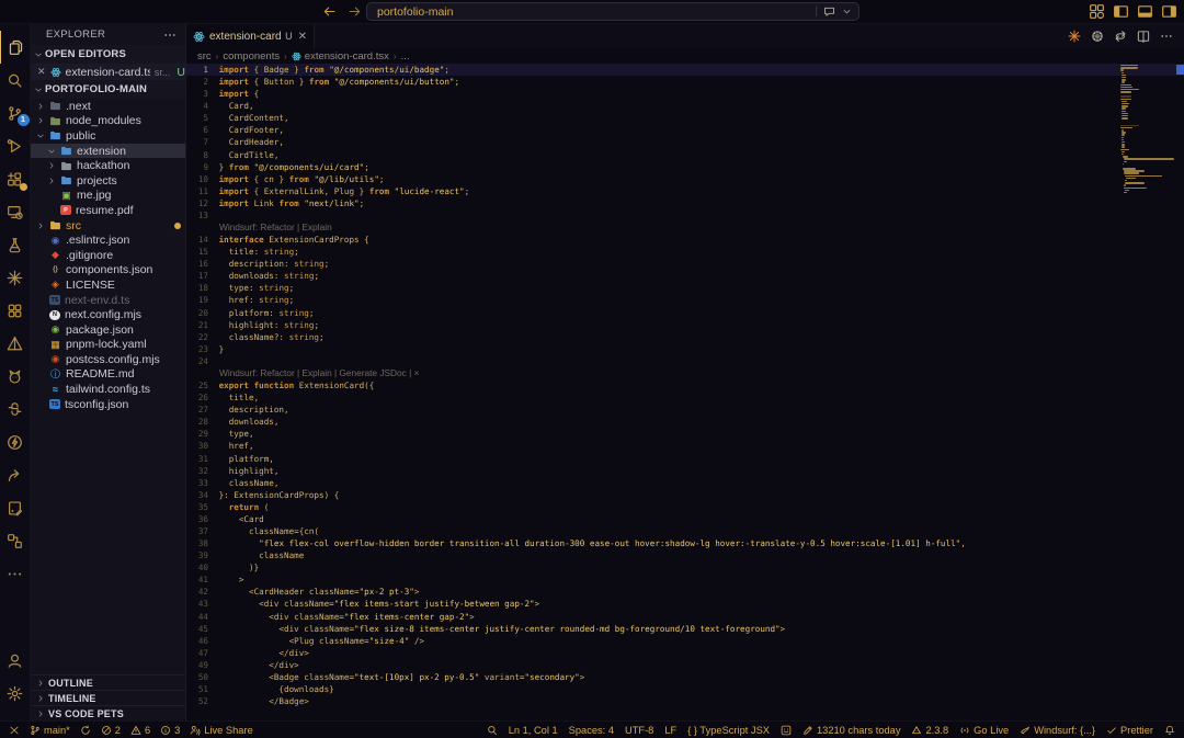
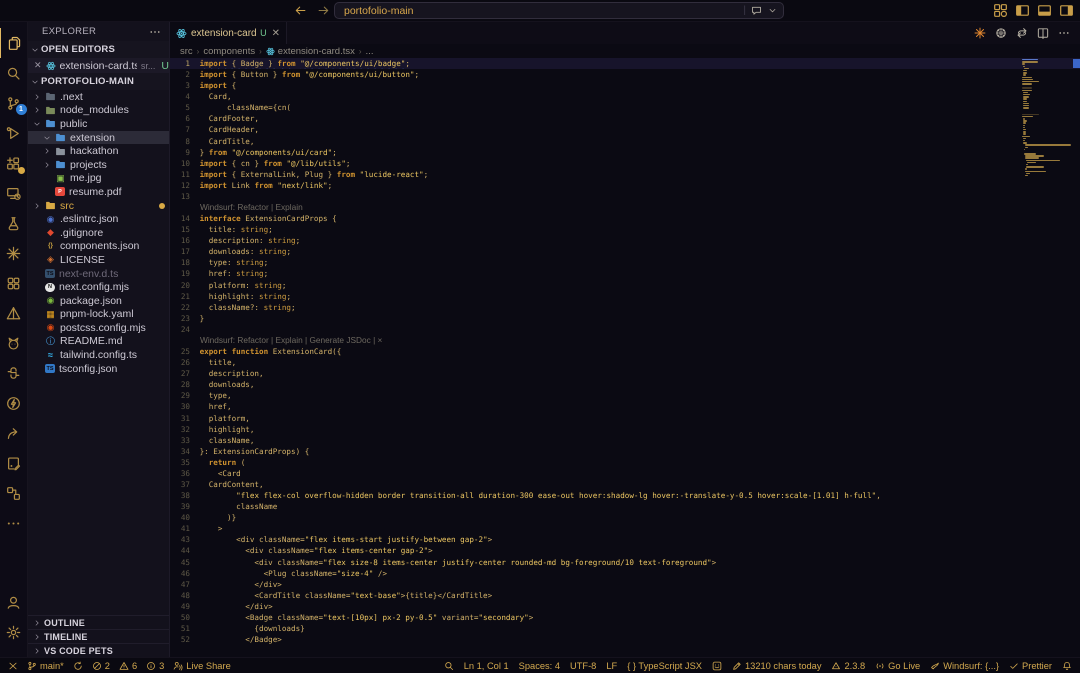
  portofolio-main
  |
  EXPLORER
  OPEN EDITORS
  ✕
  extension-card.ts
  sr...
  U
  PORTOFOLIO-MAIN
  .next
  node_modules
  public
  extension
  hackathon
  projects
  ▣
  me.jpg
  resume.pdf
  src
  ◉
  .eslintrc.json
  ◆
  .gitignore
  components.json
  ◈
  LICENSE
  next-env.d.ts
  next.config.mjs
  ◉
  package.json
  ▦
  pnpm-lock.yaml
  ◉
  postcss.config.mjs
  ⓘ
  README.md
  ≈
  tailwind.config.ts
  tsconfig.json
  OUTLINE
  TIMELINE
  VS CODE PETS
  extension-card
  U
  ✕
  src
  ›
  components
  ›
  extension-card.tsx
  ›
  ...
  1
  import { Badge } from "@/components/ui/badge";
  2
  import { Button } from "@/components/ui/button";
  3
  import {
  4
  Card,
  5
- CardContent,
+ className={cn(
  6
  CardFooter,
  7
  CardHeader,
  8
  CardTitle,
  9
  } from "@/components/ui/card";
  10
  import { cn } from "@/lib/utils";
  11
  import { ExternalLink, Plug } from "lucide-react";
  12
  import Link from "next/link";
  13
  Windsurf: Refactor | Explain
  14
  interface ExtensionCardProps {
  15
  title: string;
  16
  description: string;
  17
  downloads: string;
  18
  type: string;
  19
  href: string;
  20
  platform: string;
  21
  highlight: string;
  22
  className?: string;
  23
  }
  24
  Windsurf: Refactor | Explain | Generate JSDoc | ×
  25
  export function ExtensionCard({
  26
  title,
  27
  description,
  28
  downloads,
  29
  type,
  30
  href,
  31
  platform,
  32
  highlight,
  33
  className,
  34
  }: ExtensionCardProps) {
  35
  return (
  36
  <Card
  37
- className={cn(
+ CardContent,
  38
  "flex flex-col overflow-hidden border transition-all duration-300 ease-out hover:shadow-lg hover:-translate-y-0.5 hover:scale-[1.01] h-full",
  39
  className
  40
  )}
  41
  >
- 42
- <CardHeader className="px-2 pt-3">
  43
  <div className="flex items-start justify-between gap-2">
  44
  <div className="flex items-center gap-2">
  45
  <div className="flex size-8 items-center justify-center rounded-md bg-foreground/10 text-foreground">
  46
  <Plug className="size-4" />
  47
  </div>
+ 48
+ <CardTitle className="text-base">{title}</CardTitle>
  49
  </div>
  50
  <Badge className="text-[10px] px-2 py-0.5" variant="secondary">
  51
  {downloads}
  52
  </Badge>
  main*
  2
  6
  3
  Live Share
  Ln 1, Col 1
  Spaces: 4
  UTF-8
  LF
  { } TypeScript JSX
  13210 chars today
  2.3.8
  Go Live
  Windsurf: {...}
  Prettier
